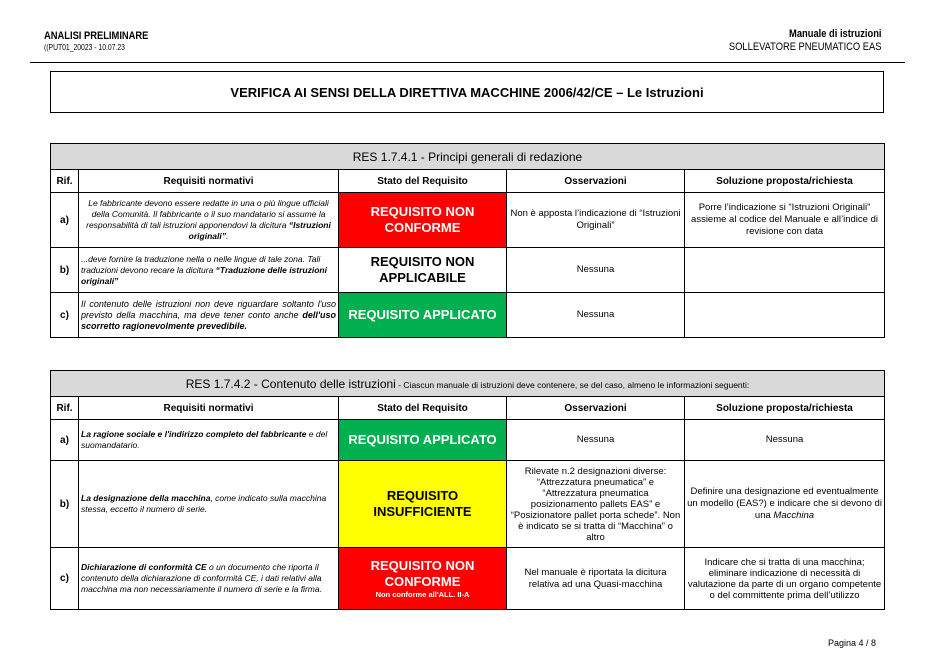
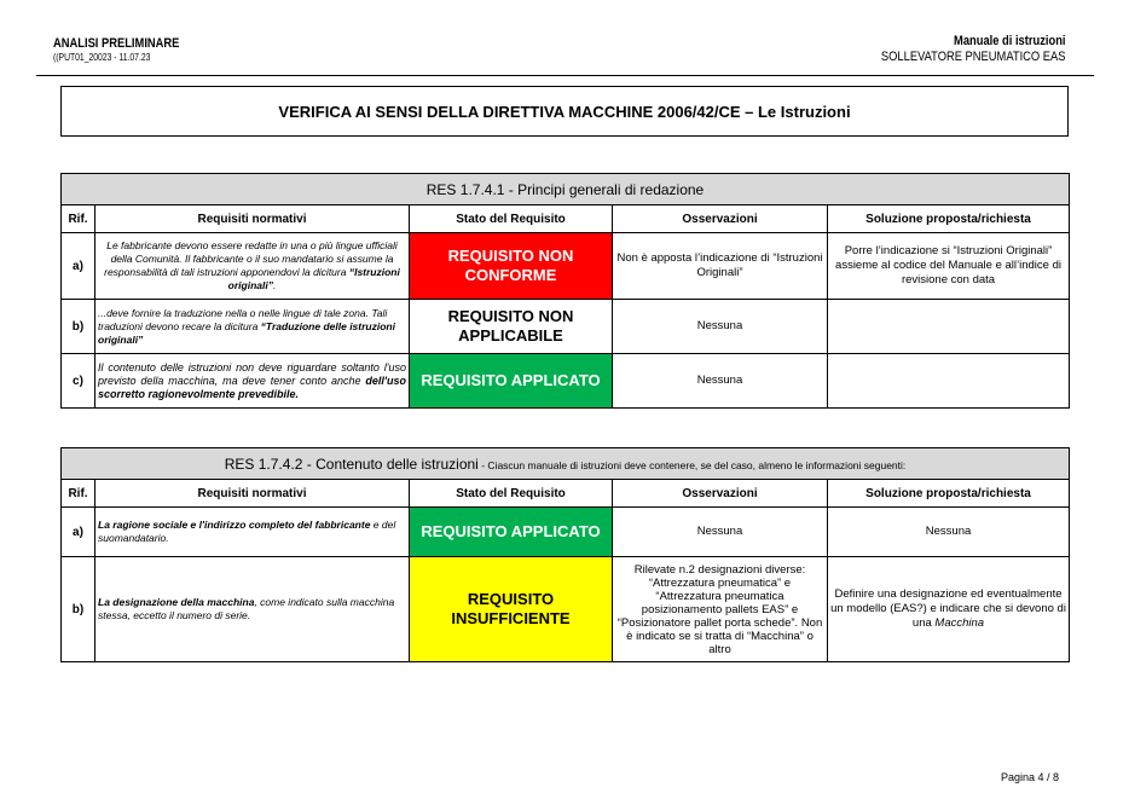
  ANALISI PRELIMINARE
- ((PUT01_20023 - 10.07.23
+ ((PUT01_20023 - 11.07.23
  Manuale di istruzioni
  SOLLEVATORE PNEUMATICO EAS
  VERIFICA AI SENSI DELLA DIRETTIVA MACCHINE 2006/42/CE – Le Istruzioni
  RES 1.7.4.1 - Principi generali di redazione
  Rif.	Requisiti normativi	Stato del Requisito	Osservazioni	Soluzione proposta/richiesta
  a)	Le fabbricante devono essere redatte in una o più lingue ufficiali della Comunità. Il fabbricante o il suo mandatario si assume la responsabilità di tali istruzioni apponendovi la dicitura “Istruzioni originali”.	REQUISITO NON CONFORME	Non è apposta l’indicazione di “Istruzioni Originali”	Porre l’indicazione si “Istruzioni Originali” assieme al codice del Manuale e all’indice di revisione con data
  b)	...deve fornire la traduzione nella o nelle lingue di tale zona. Tali traduzioni devono recare la dicitura “Traduzione delle istruzioni originali”	REQUISITO NON APPLICABILE	Nessuna
  c)	Il contenuto delle istruzioni non deve riguardare soltanto l'uso previsto della macchina, ma deve tener conto anche dell'uso scorretto ragionevolmente prevedibile.	REQUISITO APPLICATO	Nessuna
  RES 1.7.4.2 - Contenuto delle istruzioni - Ciascun manuale di istruzioni deve contenere, se del caso, almeno le informazioni seguenti:
  Rif.	Requisiti normativi	Stato del Requisito	Osservazioni	Soluzione proposta/richiesta
  a)	La ragione sociale e l'indirizzo completo del fabbricante e del suomandatario.	REQUISITO APPLICATO	Nessuna	Nessuna
  b)	La designazione della macchina, come indicato sulla macchina stessa, eccetto il numero di serie.	REQUISITO INSUFFICIENTE	Rilevate n.2 designazioni diverse: “Attrezzatura pneumatica” e “Attrezzatura pneumatica posizionamento pallets EAS” e “Posizionatore pallet porta schede”. Non è indicato se si tratta di “Macchina” o altro	Definire una designazione ed eventualmente un modello (EAS?) e indicare che si devono di una Macchina
- c)	Dichiarazione di conformità CE o un documento che riporta il contenuto della dichiarazione di conformità CE, i dati relativi alla macchina ma non necessariamente il numero di serie e la firma.	REQUISITO NON CONFORMENon conforme all'ALL. II-A	Nel manuale è riportata la dicitura relativa ad una Quasi-macchina	Indicare che si tratta di una macchina; eliminare indicazione di necessità di valutazione da parte di un organo competente o del committente prima dell’utilizzo
  Pagina 4 / 8
